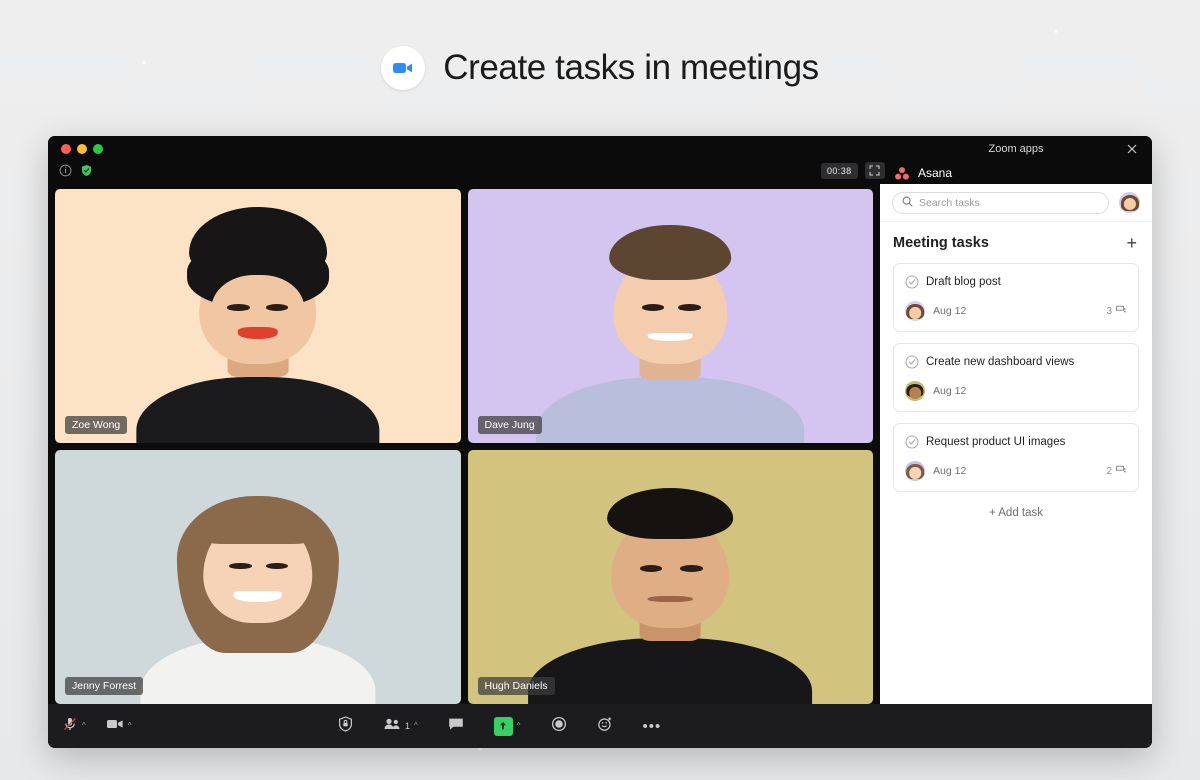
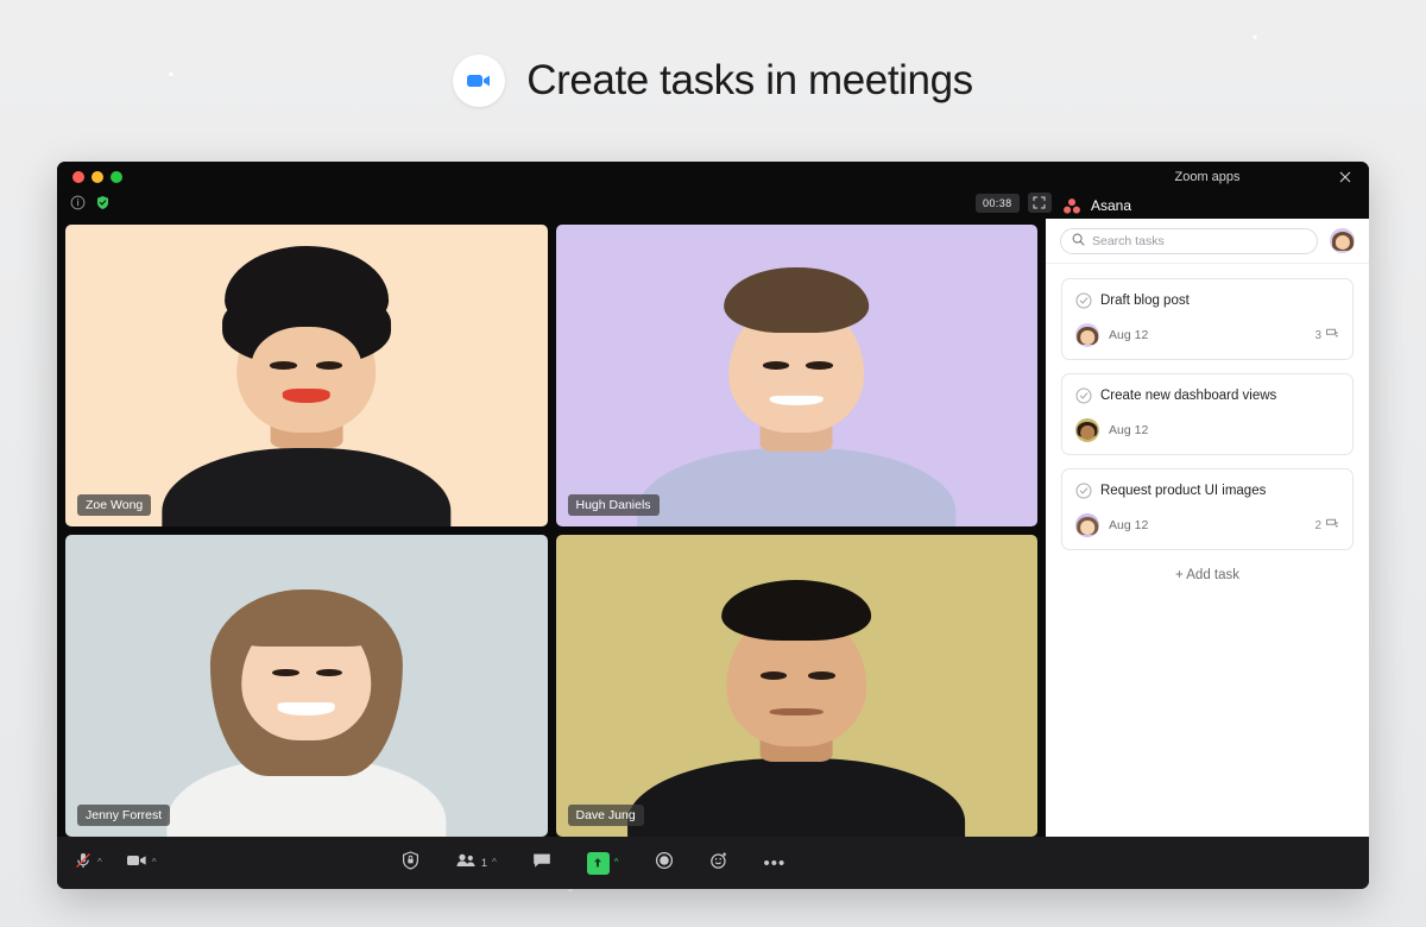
  Create tasks in meetings
  Zoom apps
  00:38
  Asana
  Zoe Wong
- Dave Jung
+ Hugh Daniels
  Jenny Forrest
- Hugh Daniels
+ Dave Jung
  Search tasks
- Meeting tasks
- +
  Draft blog post
  Aug 12
  3
  Create new dashboard views
  Aug 12
  Request product UI images
  Aug 12
  2
  + Add task
  ^
  ^
  1
  ^
  ^
  •••
